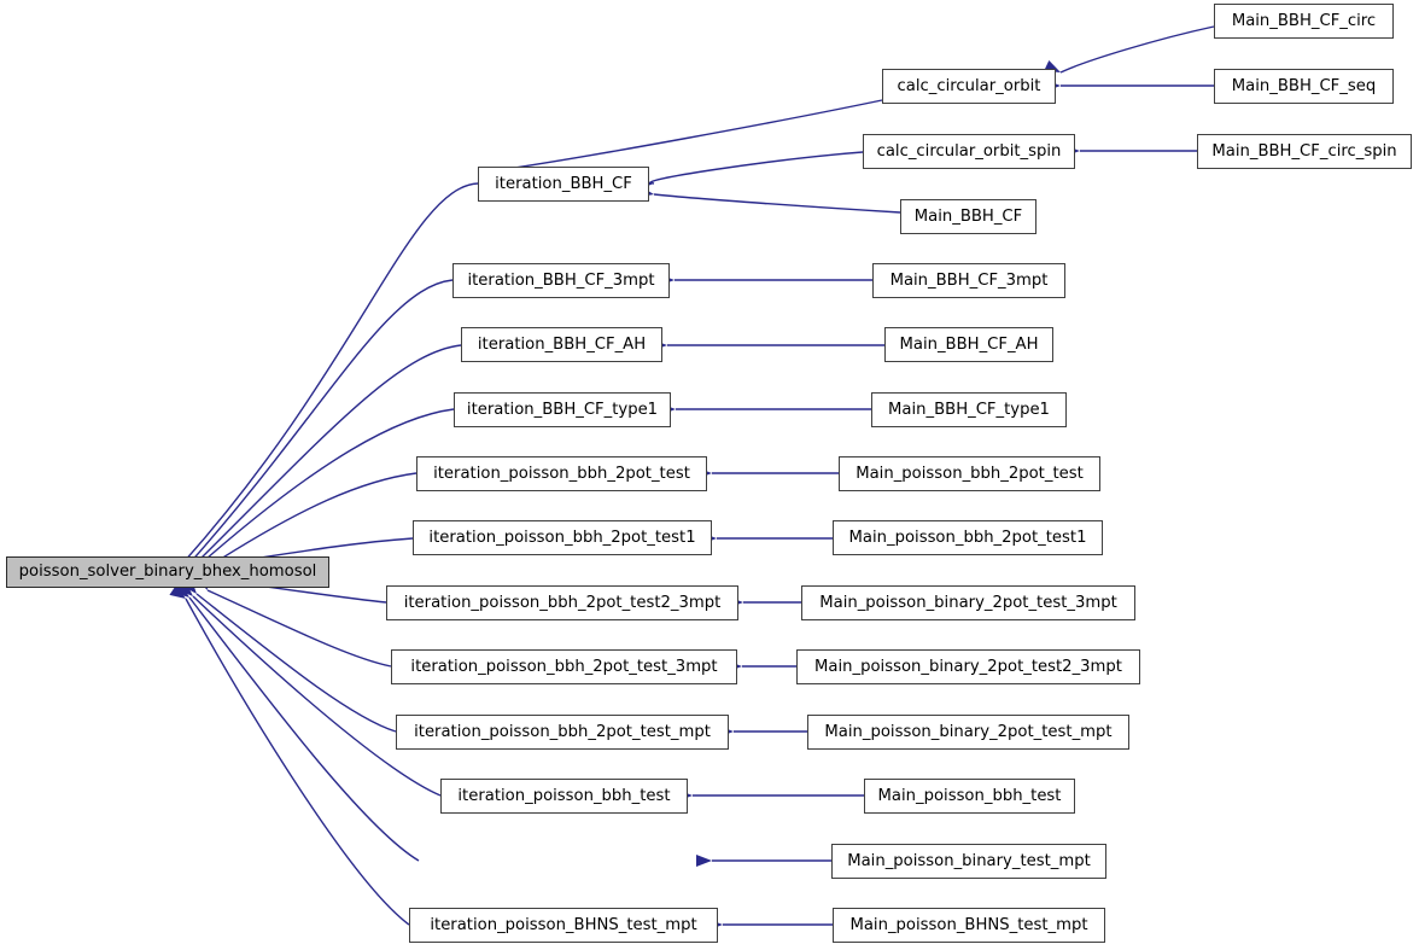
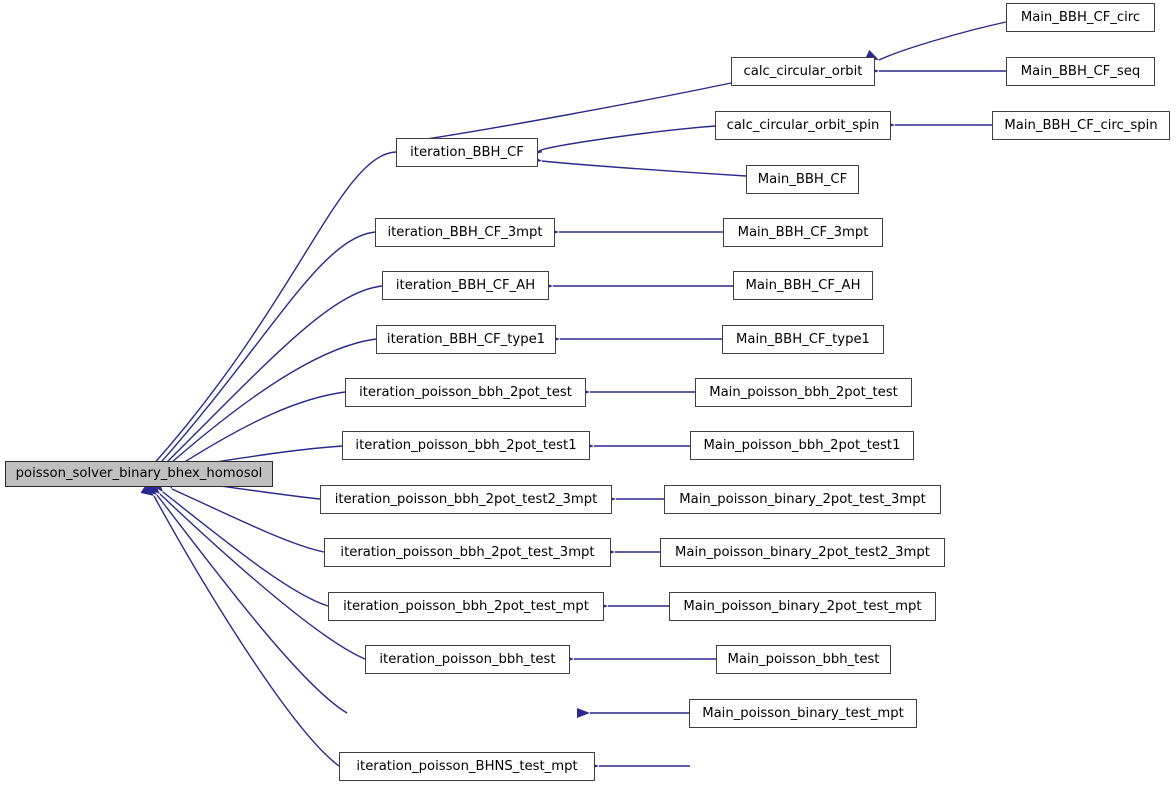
  poisson_solver_binary_bhex_homosol
  iteration_BBH_CF
  calc_circular_orbit
  calc_circular_orbit_spin
  Main_BBH_CF
  Main_BBH_CF_circ
  Main_BBH_CF_seq
  Main_BBH_CF_circ_spin
  iteration_BBH_CF_3mpt
  Main_BBH_CF_3mpt
  iteration_BBH_CF_AH
  Main_BBH_CF_AH
  iteration_BBH_CF_type1
  Main_BBH_CF_type1
  iteration_poisson_bbh_2pot_test
  Main_poisson_bbh_2pot_test
  iteration_poisson_bbh_2pot_test1
  Main_poisson_bbh_2pot_test1
  iteration_poisson_bbh_2pot_test2_3mpt
  Main_poisson_binary_2pot_test_3mpt
  iteration_poisson_bbh_2pot_test_3mpt
  Main_poisson_binary_2pot_test2_3mpt
  iteration_poisson_bbh_2pot_test_mpt
  Main_poisson_binary_2pot_test_mpt
  iteration_poisson_bbh_test
  Main_poisson_bbh_test
  Main_poisson_binary_test_mpt
  iteration_poisson_BHNS_test_mpt
- Main_poisson_BHNS_test_mpt
